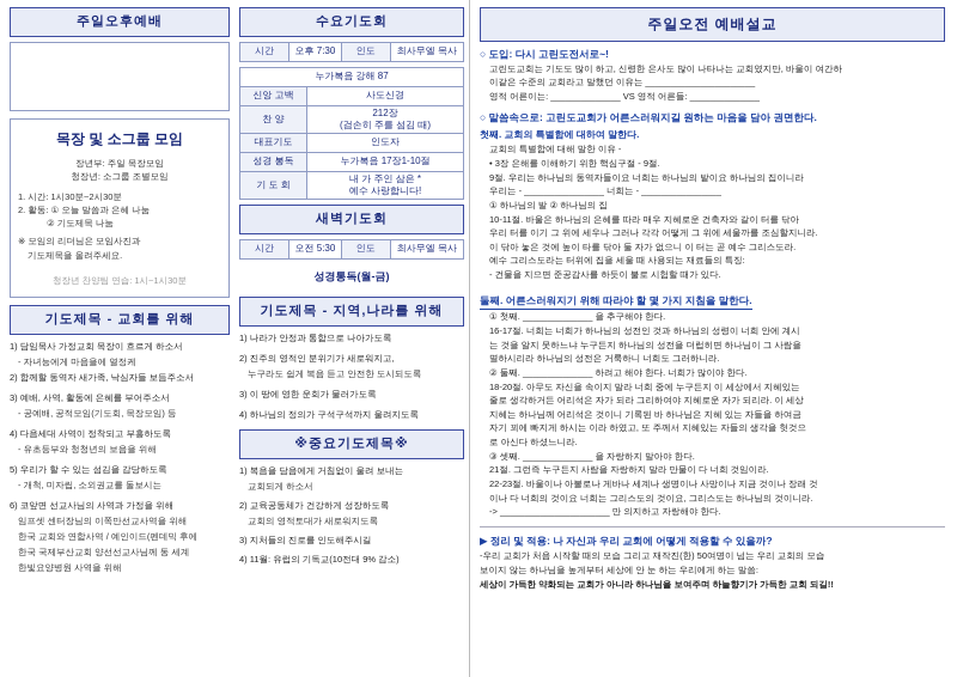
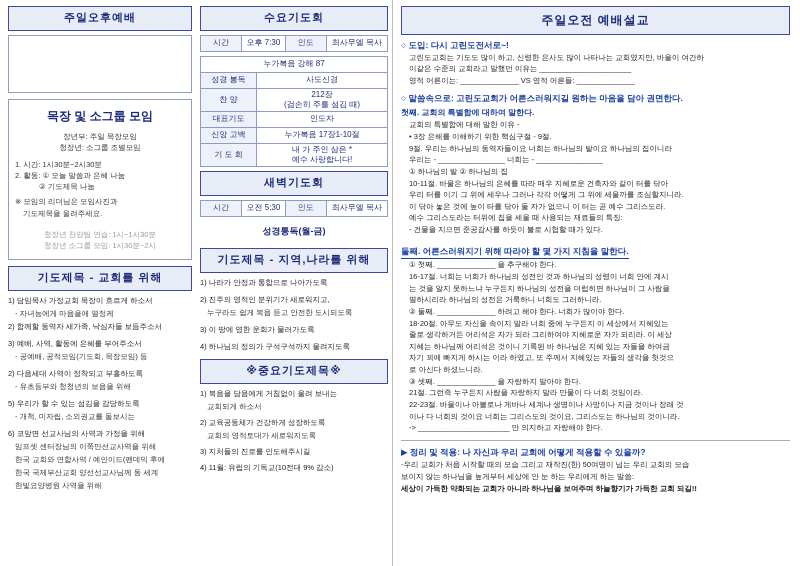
  주일오후예배
  목장 및 소그룹 모임
  장년부: 주일 목장모임
  청장년: 소그룹 조별모임
  1. 시간: 1시30분~2시30분
  2. 활동: ① 오늘 말씀과 은혜 나눔
  ② 기도제목 나눔
  ※ 모임의 리더님은 모임사진과
  기도제목을 올려주세요.
  청장년 찬양팀 연습: 1시~1시30분
+ 청장년 소그룹 모임: 1시30분~2시
  기도제목 - 교회를 위해
  1) 담임목사 가정교회 목장이 흐르게 하소서
  - 자녀능에게 마음을에 열정케
  2) 함께할 동역자 새가족, 낙심자들 보듬주소서
  3) 예배, 사역, 활동에 은혜를 부어주소서
  - 공예배, 공적모임(기도회, 목장모임) 등
- 4) 다음세대 사역이 정착되고 부흥하도록
+ 2) 다음세대 사역이 정착되고 부흥하도록
  - 유초등부와 청청년의 보음을 위해
  5) 우리가 할 수 있는 섬김을 감당하도록
  - 개척, 미자립, 소외권교를 돌보시는
  6) 코앞면 선교사님의 사역과 가정을 위해
  임프셋 센터장님의 이쪽만선교사역을 위해
  한국 교회와 연합사역 / 예인이드(펜데믹 후에
  한국 국제부산교회 양선선교사님께 동 세계
  한빛요양병원 사역을 위해
  수요기도회
  시간	오후 7:30	인도	최사무엘 목사
  누가복음 강해 87
- 신앙 고백	사도신경
+ 성경 봉독	사도신경
  찬 양	212장 (검손히 주를 섬김 때)
  대표기도	인도자
- 성경 봉독	누가복음 17장1-10절
+ 신앙 고백	누가복음 17장1-10절
  기 도 회	내 가 주인 삼은 * 예수 사랑합니다!
  새벽기도회
  시간	오전 5:30	인도	최사무엘 목사
  성경통독(월-금)
  기도제목 - 지역,나라를 위해
  1) 나라가 안정과 통합으로 나아가도록
  2) 진주의 영적인 분위기가 새로워지고,
  누구라도 쉽게 복음 듣고 안전한 도시되도록
  3) 이 땅에 영한 운회가 물러가도록
  4) 하나님의 정의가 구석구석까지 울려지도록
  ※중요기도제목※
  1) 복음을 담음에게 거침없이 울려 보내는
  교회되게 하소서
  2) 교육공동체가 건강하게 성장하도록
  교회의 영적토대가 새로워지도록
  3) 지처들의 진로를 인도해주시길
  4) 11월: 유럽의 기독교(10전대 9% 감소)
  주일오전 예배설교
  ○ 도입: 다시 고린도전서로~!
  고린도교회는 기도도 많이 하고, 신령한 은사도 많이 나타나는 교회였지만, 바울이 여간하
  이같은 수준의 교회라고 말했던 이유는 ______________________
  영적 어른이는: ______________ VS 영적 어른들: ______________
  ○ 말씀속으로: 고린도교회가 어른스러워지길 원하는 마음을 담아 권면한다.
  첫째. 교회의 특별함에 대하여 말한다.
  교회의 특별함에 대해 말한 이유 -
  • 3장 은해를 이해하기 위한 핵심구절 - 9절.
  9절. 우리는 하나님의 동역자들이요 너희는 하나님의 밭이요 하나님의 집이니라
  우리는 - ________________ 너희는 - ________________
  ① 하나님의 밭 ② 하나님의 집
  10-11절. 바울은 하나님의 은혜를 따라 매우 지혜로운 건축자와 같이 터를 닦아
  우리 터를 이기 그 위에 세우나 그러나 각각 어떻게 그 위에 세울까를 조심할지니라.
  이 닦아 놓은 것에 높이 타를 닦아 둘 자가 없으니 이 터는 곧 예수 그리스도라.
  예수 그리스도라는 터위에 집을 세울 때 사용되는 재료들의 특징:
  - 건물을 지으면 준공감사를 하듯이 불로 시험할 때가 있다.
  둘째. 어른스러워지기 위해 따라야 할 몇 가지 지침을 말한다.
  ① 첫째. ______________ 을 추구해야 한다.
  16-17절. 너희는 너희가 하나님의 성전인 것과 하나님의 성령이 너희 안에 계시
  는 것을 알지 못하느냐 누구든지 하나님의 성전을 더럽히면 하나님이 그 사람을
  멸하시리라 하나님의 성전은 거룩하니 너희도 그러하니라.
  ② 둘째. ______________ 하려고 해야 한다. 너희가 많이야 한다.
  18-20절. 아무도 자신을 속이지 말라 너희 중에 누구든지 이 세상에서 지혜있는
  줄로 생각하거든 어리석은 자가 되라 그리하여야 지혜로운 자가 되리라. 이 세상
  지혜는 하나님께 어리석은 것이니 기록된 바 하나님은 지혜 있는 자들을 하여금
  자기 꾀에 빠지게 하시는 이라 하였고, 또 주께서 지혜있는 자들의 생각을 헛것으
  로 아신다 하셨느니라.
  ③ 셋째. ______________ 을 자랑하지 말아야 한다.
  21절. 그런즉 누구든지 사람을 자랑하지 말라 만물이 다 너희 것임이라.
  22-23절. 바울이나 아볼로나 게바나 세계나 생명이나 사망이나 지금 것이나 장래 것
  이나 다 너희의 것이요 너희는 그리스도의 것이요, 그리스도는 하나님의 것이니라.
  -> ______________________ 만 의지하고 자랑해야 한다.
  ▶ 정리 및 적용: 나 자신과 우리 교회에 어떻게 적용할 수 있을까?
  -우리 교회가 처음 시작할 때의 모습 그리고 재작진(한) 50여명이 넘는 우리 교회의 모습
  보이지 않는 하나님을 높게부터 세상에 안 눈 하는 우리에게 하는 말씀:
  세상이 가득한 약화되는 교회가 아니라 하나님을 보여주며 하늘향기가 가득한 교회 되길!!
